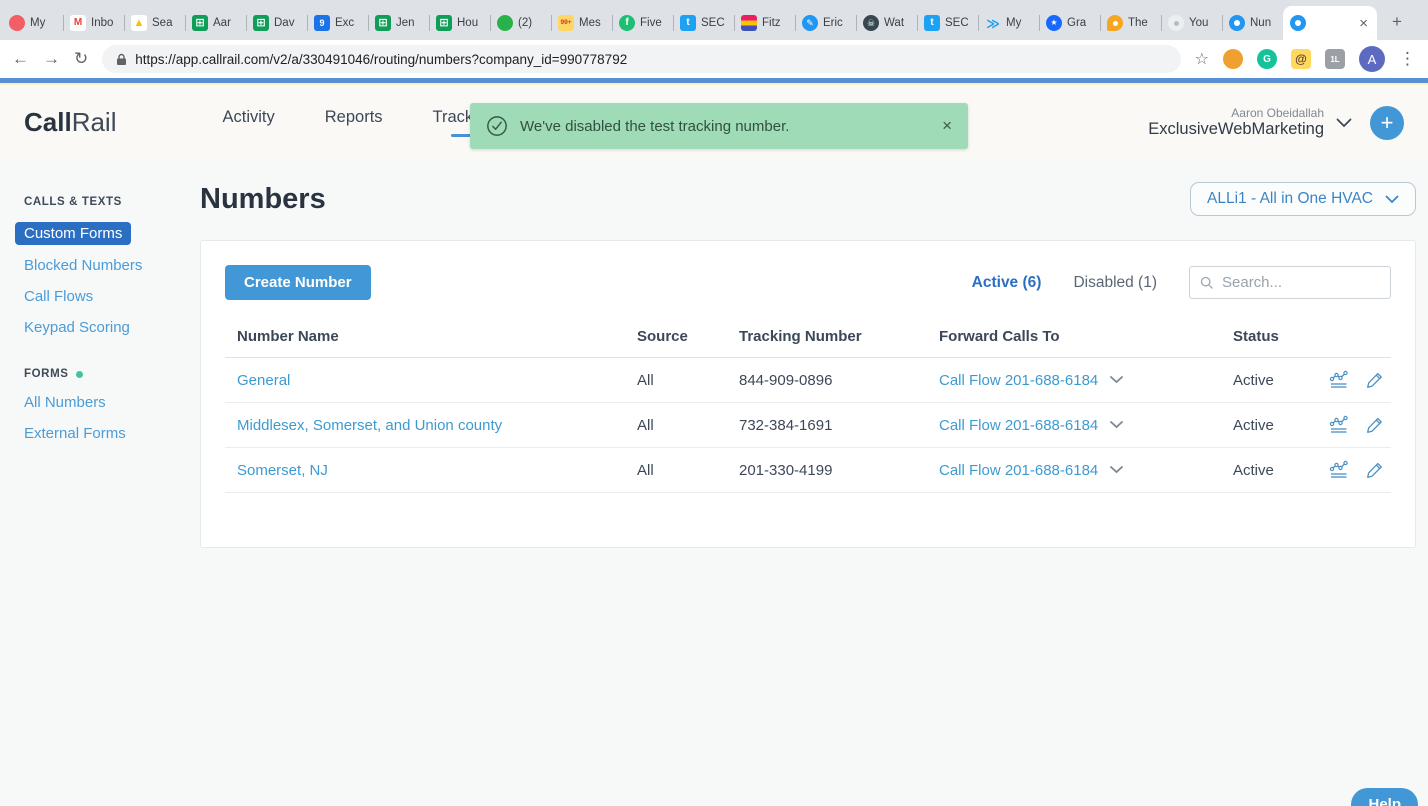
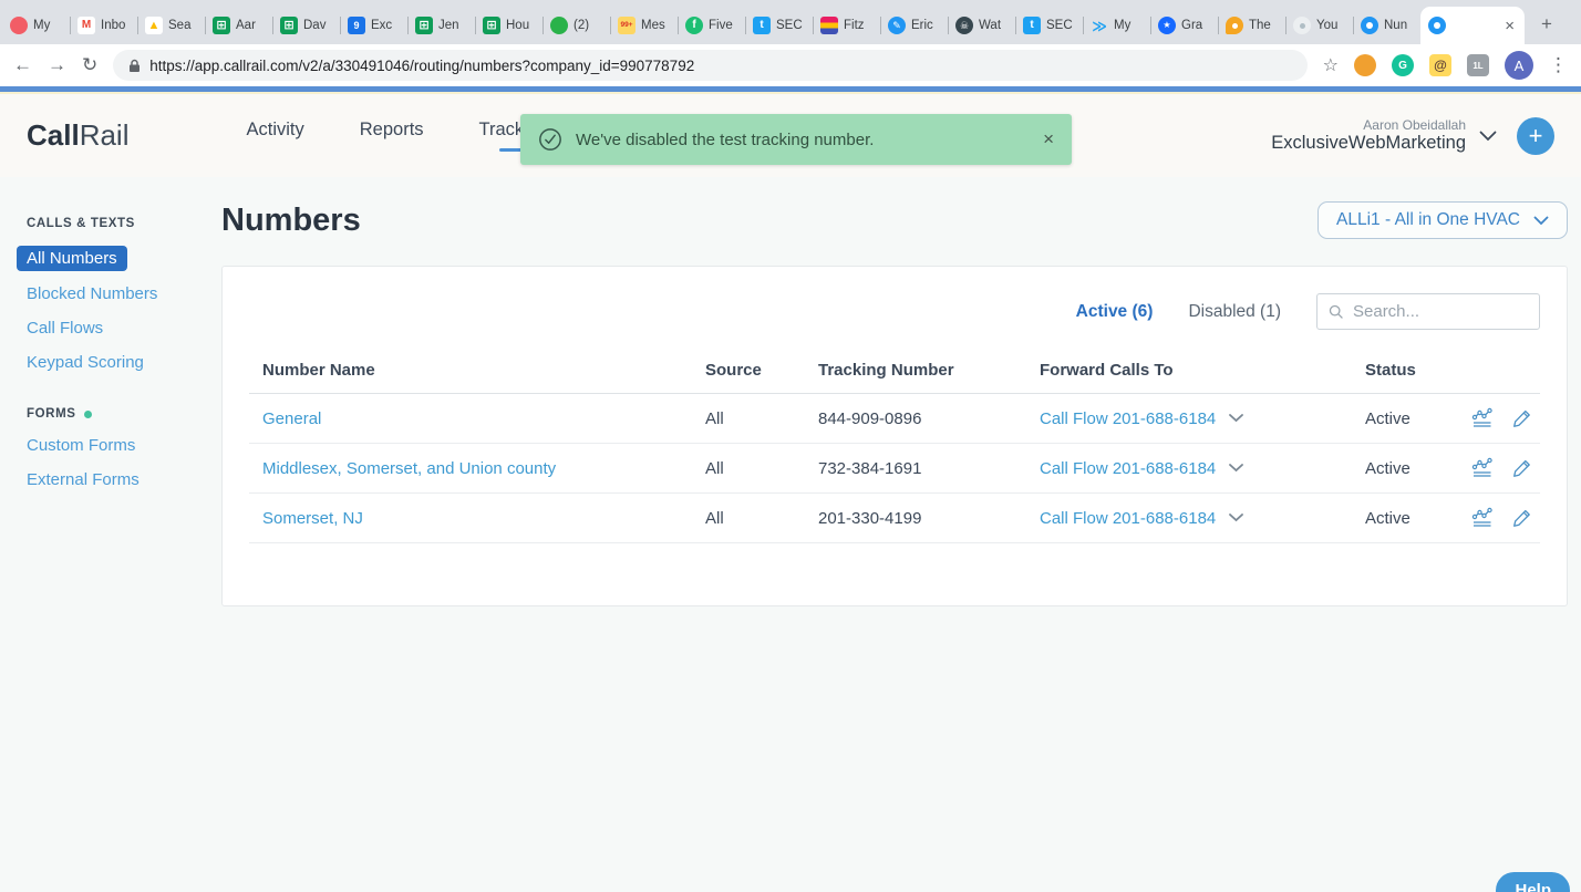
  My
  Inbo
  Sea
  Aar
  Dav
  Exc
  Jen
  Hou
  (2)
  Mes
  Five
  SEC
  Fitz
  Eric
  Wat
  SEC
  My
  Gra
  The
  You
  Nun
  ×
  +
  ←
  →
  ↻
  https://app.callrail.com/v2/a/330491046/routing/numbers?company_id=990778792
  ☆
  G
  @
  1L
  A
  ⋮
  CallRail
  Activity
  Reports
  Aaron Obeidallah
  ExclusiveWebMarketing
  +
  We've disabled the test tracking number.
  ×
  CALLS & TEXTS
- Custom Forms
+ All Numbers
  Blocked Numbers
  Call Flows
  Keypad Scoring
  FORMS
- All Numbers
+ Custom Forms
  External Forms
  Numbers
  ALLi1 - All in One HVAC
- Create Number
  Active (6)
  Disabled (1)
  Search...
  Number Name
  Source
  Tracking Number
  Forward Calls To
  Status
  General
  All
  844-909-0896
  Call Flow 201-688-6184
  Active
  Middlesex, Somerset, and Union county
  All
  732-384-1691
  Call Flow 201-688-6184
  Active
  Somerset, NJ
  All
  201-330-4199
  Call Flow 201-688-6184
  Active
  Help
